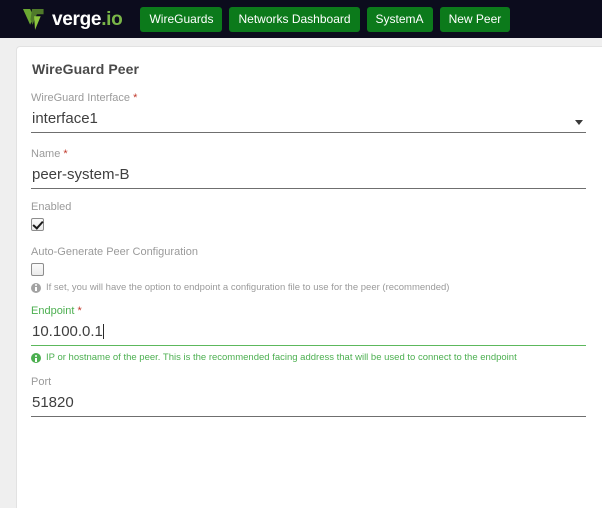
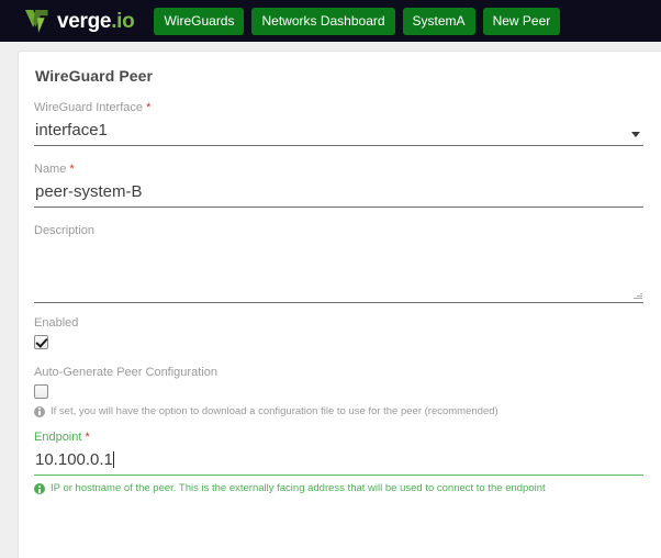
  verge.io
  WireGuards
  Networks Dashboard
  SystemA
  New Peer
  WireGuard Peer
  WireGuard Interface *
  interface1
  Name *
  peer-system-B
+ Description
  Enabled
  Auto-Generate Peer Configuration
- If set, you will have the option to endpoint a configuration file to use for the peer (recommended)
+ If set, you will have the option to download a configuration file to use for the peer (recommended)
  Endpoint *
  10.100.0.1
- IP or hostname of the peer. This is the recommended facing address that will be used to connect to the endpoint
+ IP or hostname of the peer. This is the externally facing address that will be used to connect to the endpoint
- Port
- 51820
